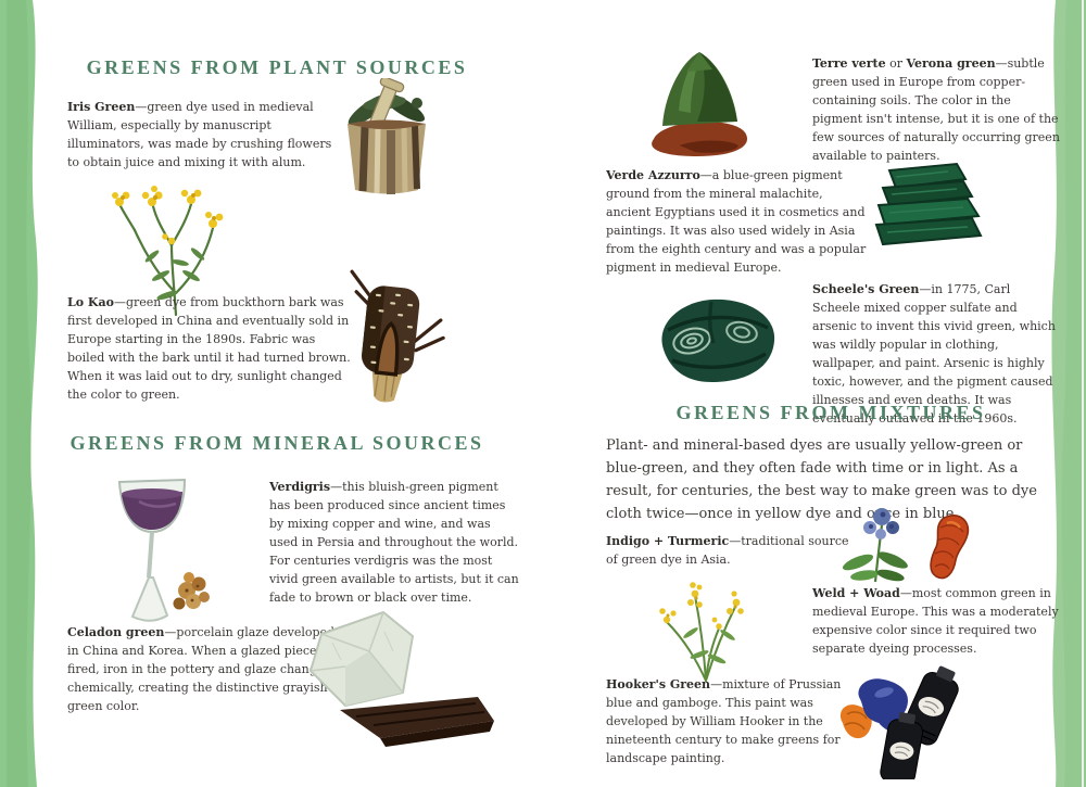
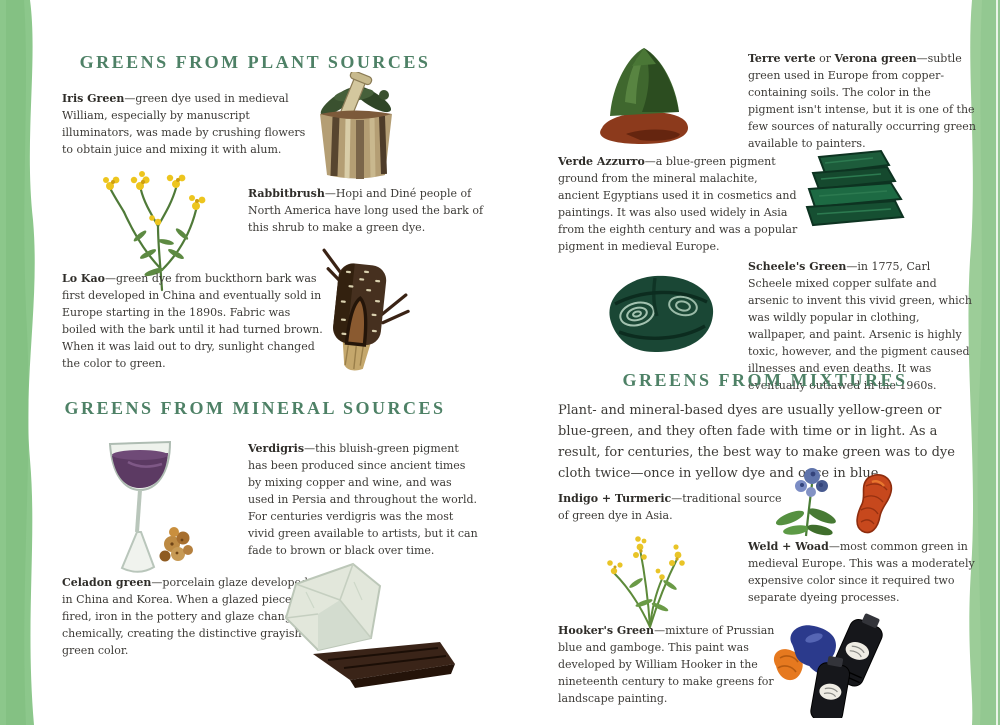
  GREENS FROM PLANT SOURCES
  Iris Green—green dye used in medieval William, especially by manuscript illuminators, was made by crushing flowers to obtain juice and mixing it with alum.
+ Rabbitbrush—Hopi and Diné people of North America have long used the bark of this shrub to make a green dye.
  Lo Kao—green dye from buckthorn bark was first developed in China and eventually sold in Europe starting in the 1890s. Fabric was boiled with the bark until it had turned brown. When it was laid out to dry, sunlight changed the color to green.
  GREENS FROM MINERAL SOURCES
  Verdigris—this bluish-green pigment has been produced since ancient times by mixing copper and wine, and was used in Persia and throughout the world. For centuries verdigris was the most vivid green available to artists, but it can fade to brown or black over time.
  Celadon green—porcelain glaze develop in China and Korea. When a glazed piece fired, iron in the pottery and glaze chan chemically, creating the distinctive grayishgreen color.
  Terre verte or Verona green—subtle green used in Europe from copper-containing soils. The color in the pigment isn't intense, but it is one of the few sources of naturally occurring green available to painters.
  Verde Azzurro—a blue-green pigment ground from the mineral malachite, ancient Egyptians used it in cosmetics and paintings. It was also used widely in Asia from the eighth century and was a popular pigment in medieval Europe.
  Scheele's Green—in 1775, Carl Scheele mixed copper sulfate and arsenic to invent this vivid green, which was wildly popular in clothing, wallpaper, and paint. Arsenic is highly toxic, however, and the pigment caused illnesses and even deaths. It was eventually outlawed in the 1960s.
  GREENS FROM MIXTURES
  Plant- and mineral-based dyes are usually yellow-green or blue-green, and they often fade with time or in light. As a result, for centuries, the best way to make green was to dye cloth twice—once in yellow dye and oe in blue.
  Indigo + Turmeric—traditional source of green dye in Asia.
  Weld + Woad—most common green in medieval Europe. This was a moderately expensive color since it required two separate dyeing processes.
  Hooker's Green—mixture of Prussian blue and gamboge. This paint was developed by William Hooker in the nineteenth century to make greens for landscape painting.
